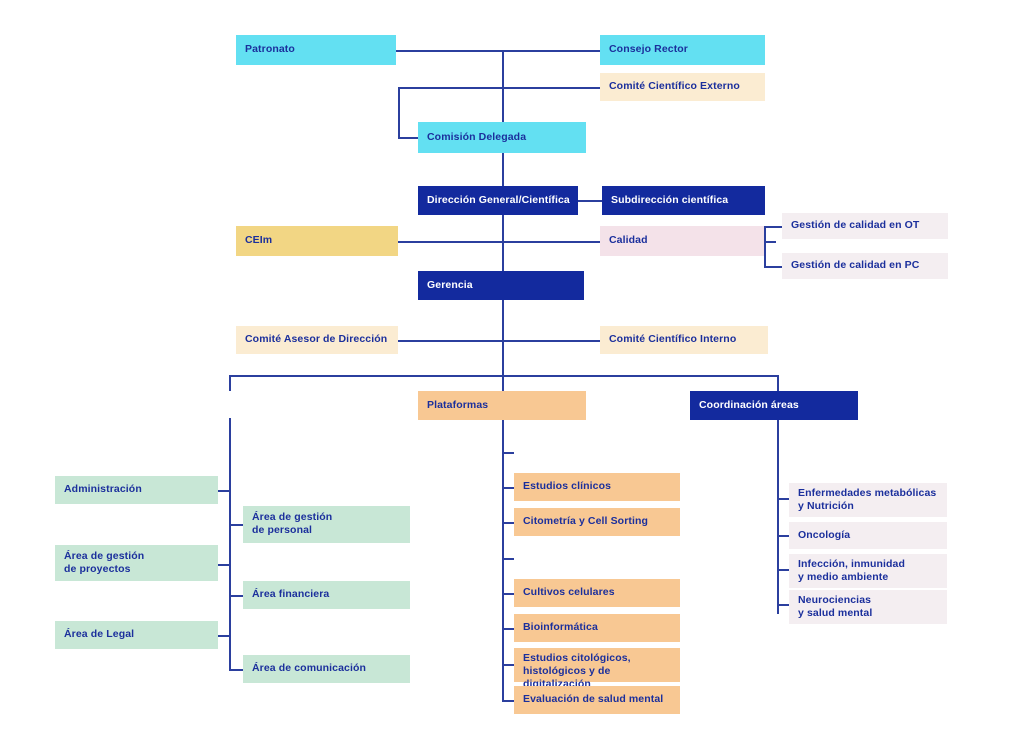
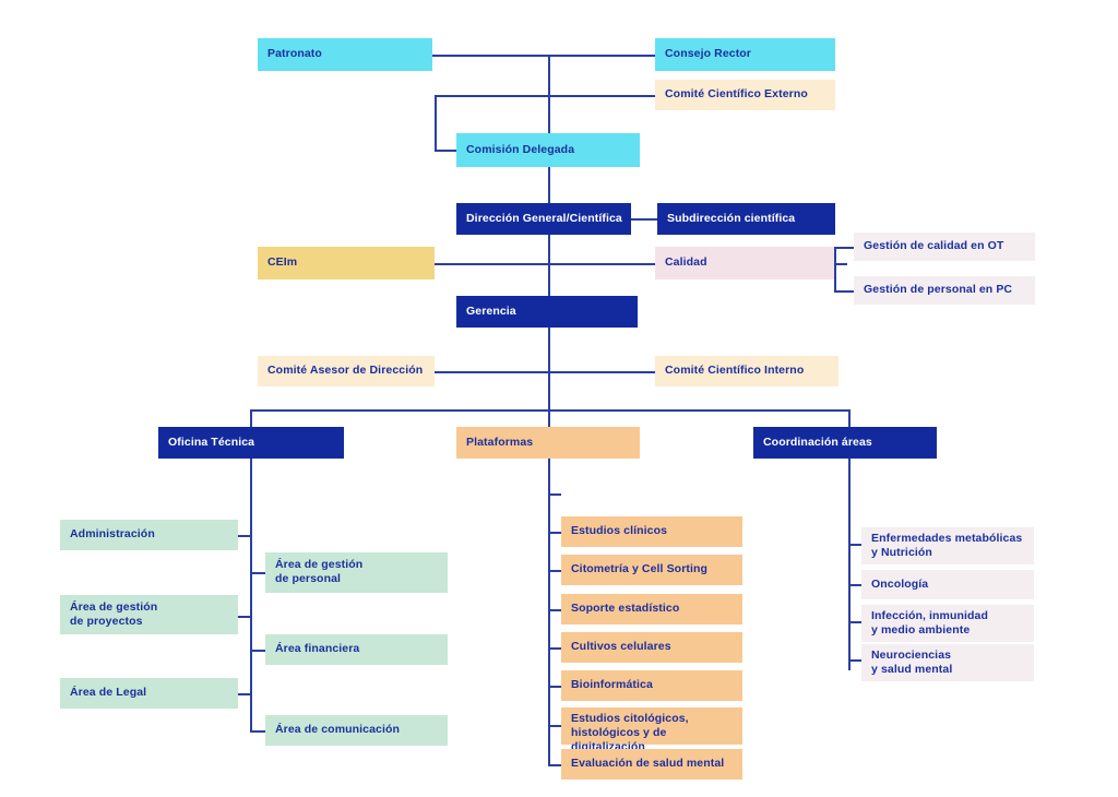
  Patronato
  Consejo Rector
  Comité Científico Externo
  Comisión Delegada
  Dirección General/Científica
  Subdirección científica
  CEIm
  Calidad
  Gestión de calidad en OT
- Gestión de calidad en PC
+ Gestión de personal en PC
  Gerencia
  Comité Asesor de Dirección
  Comité Científico Interno
+ Oficina Técnica
  Plataformas
  Coordinación áreas
  Administración
  Área de gestión
  de proyectos
  Área de Legal
  Área de gestión
  de personal
  Área financiera
  Área de comunicación
  Estudios clínicos
  Citometría y Cell Sorting
+ Soporte estadístico
  Cultivos celulares
  Bioinformática
  Estudios citológicos,
  histológicos y de digitalización
  Evaluación de salud mental
  Enfermedades metabólicas
  y Nutrición
  Oncología
  Infección, inmunidad
  y medio ambiente
  Neurociencias
  y salud mental
